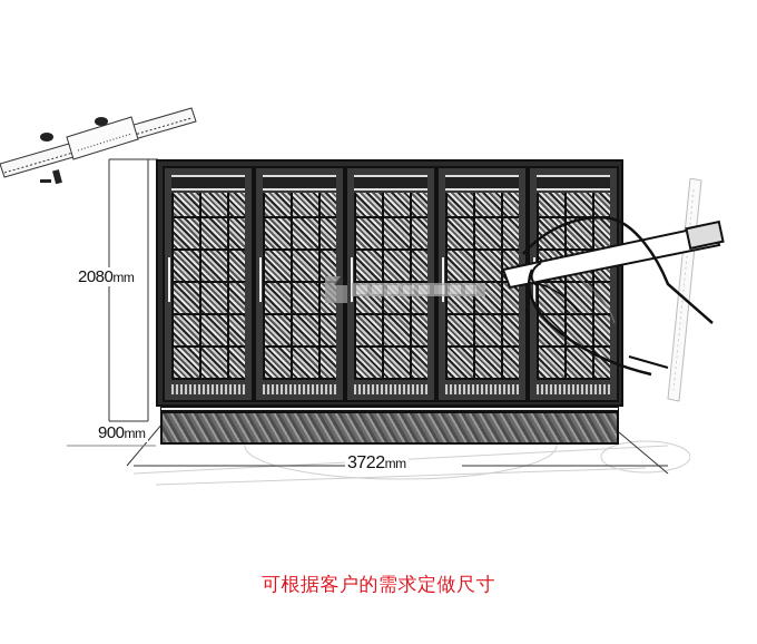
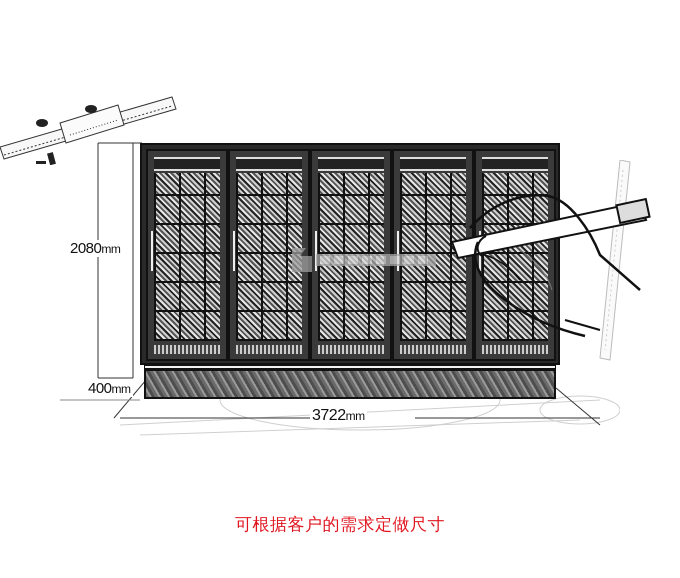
  2080mm
- 900mm
+ 400mm
  3722mm
  可根据客户的需求定做尺寸
